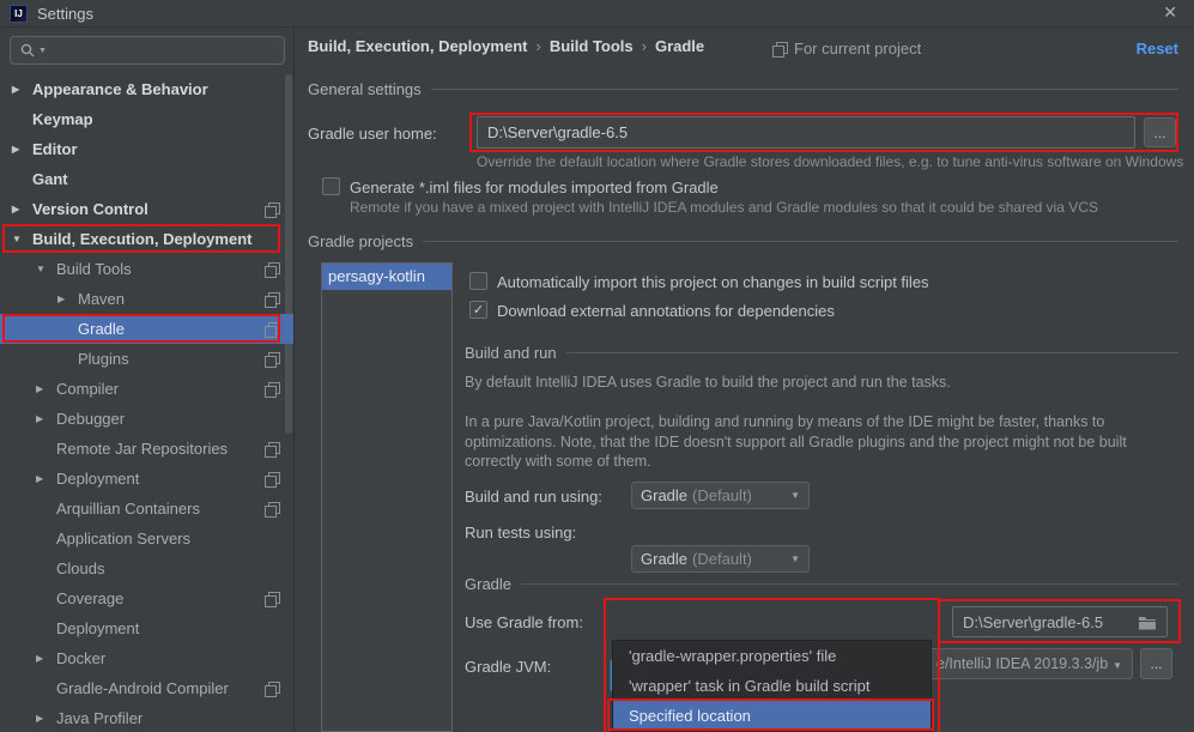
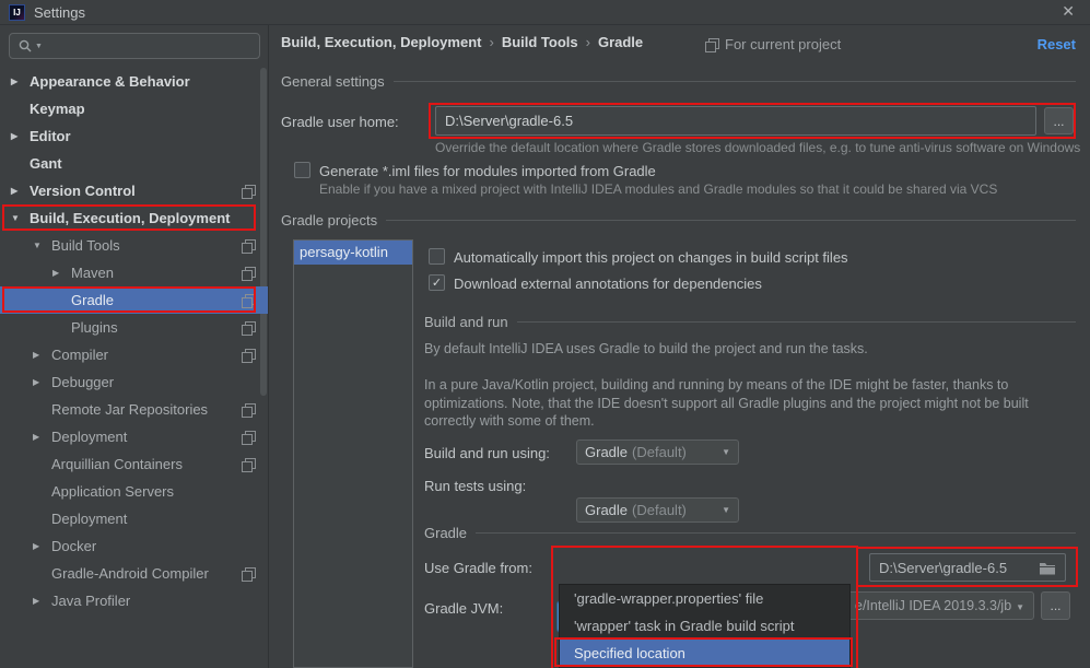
  IJ
  Settings
  ✕
  ▶
  Appearance & Behavior
  Keymap
  ▶
  Editor
  Gant
  ▶
  Version Control
  ▼
  Build, Execution, Deployment
  ▼
  Build Tools
  ▶
  Maven
  Gradle
  Plugins
  ▶
  Compiler
  ▶
  Debugger
  Remote Jar Repositories
  ▶
  Deployment
  Arquillian Containers
  Application Servers
- Clouds
- Coverage
  Deployment
  ▶
  Docker
  Gradle-Android Compiler
  ▶
  Java Profiler
  Build, Execution, Deployment
  ›
  Build Tools
  ›
  Gradle
  For current project
  Reset
  General settings
  Gradle user home:
  D:\Server\gradle-6.5
  ...
  Override the default location where Gradle stores downloaded files, e.g. to tune anti-virus software on Windows
  Generate *.iml files for modules imported from Gradle
- Remote if you have a mixed project with IntelliJ IDEA modules and Gradle modules so that it could be shared via VCS
+ Enable if you have a mixed project with IntelliJ IDEA modules and Gradle modules so that it could be shared via VCS
  Gradle projects
  persagy-kotlin
  Automatically import this project on changes in build script files
  ✓
  Download external annotations for dependencies
  Build and run
  By default IntelliJ IDEA uses Gradle to build the project and run the tasks.
  In a pure Java/Kotlin project, building and running by means of the IDE might be faster, thanks to optimizations. Note, that the IDE doesn't support all Gradle plugins and the project might not be built correctly with some of them.
  Build and run using:
  Gradle
  (Default)
  ▼
  Run tests using:
  Gradle
  (Default)
  ▼
  Gradle
  Use Gradle from:
  D:\Server\gradle-6.5
  Gradle JVM:
  e/IntelliJ IDEA 2019.3.3/jb
  ▼
  ...
  'gradle-wrapper.properties' file
  'wrapper' task in Gradle build script
  Specified location
